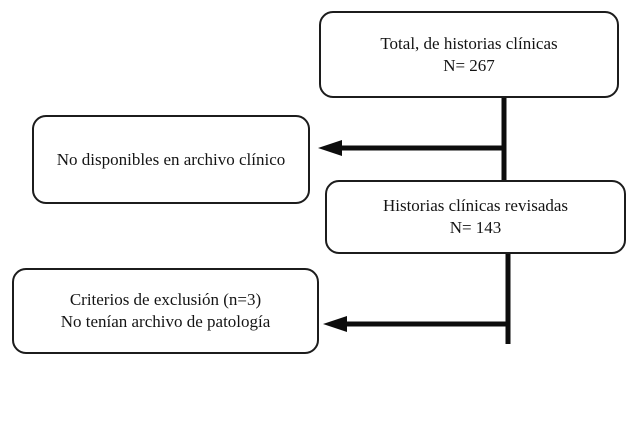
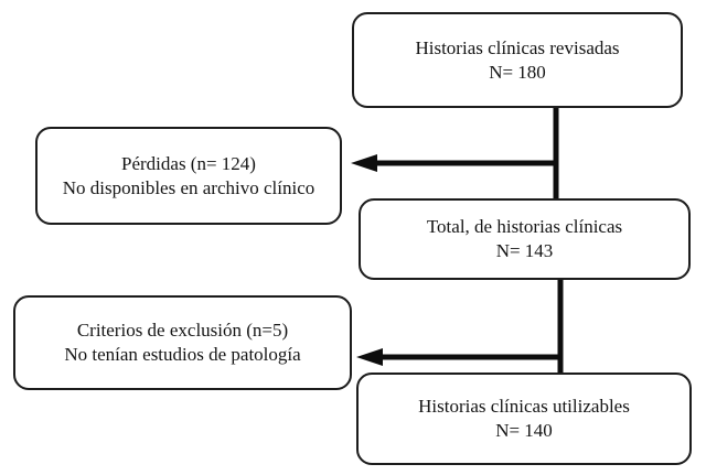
- Total, de historias clínicas
+ Historias clínicas revisadas
- N= 267
+ N= 180
+ Pérdidas (n= 124)
  No disponibles en archivo clínico
- Historias clínicas revisadas
+ Total, de historias clínicas
  N= 143
- Criterios de exclusión (n=3)
+ Criterios de exclusión (n=5)
- No tenían archivo de patología
+ No tenían estudios de patología
+ Historias clínicas utilizables
+ N= 140
